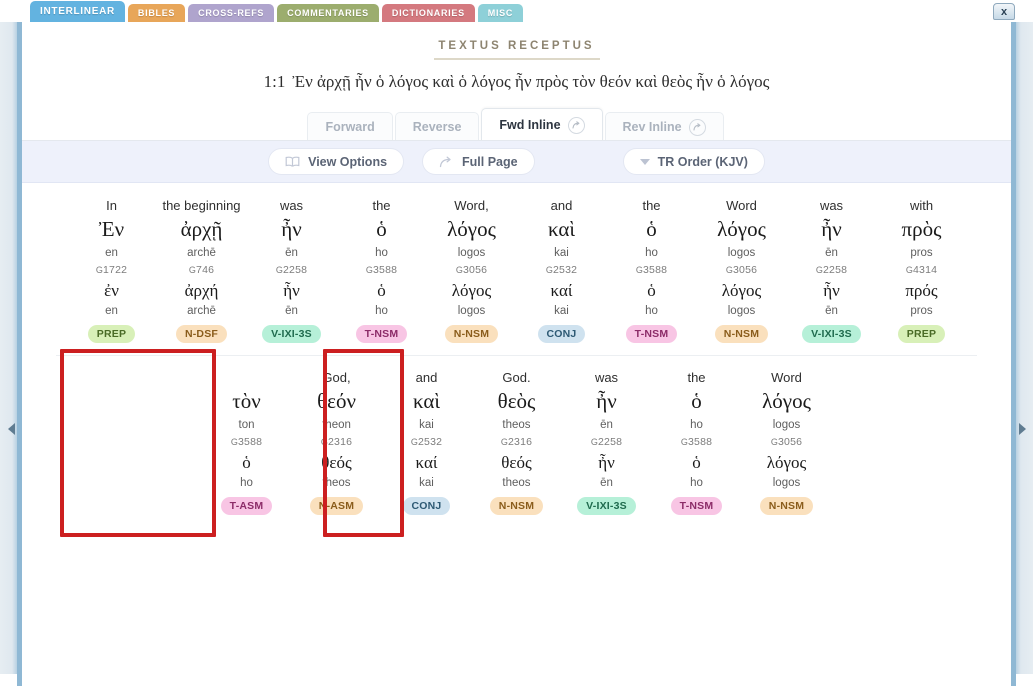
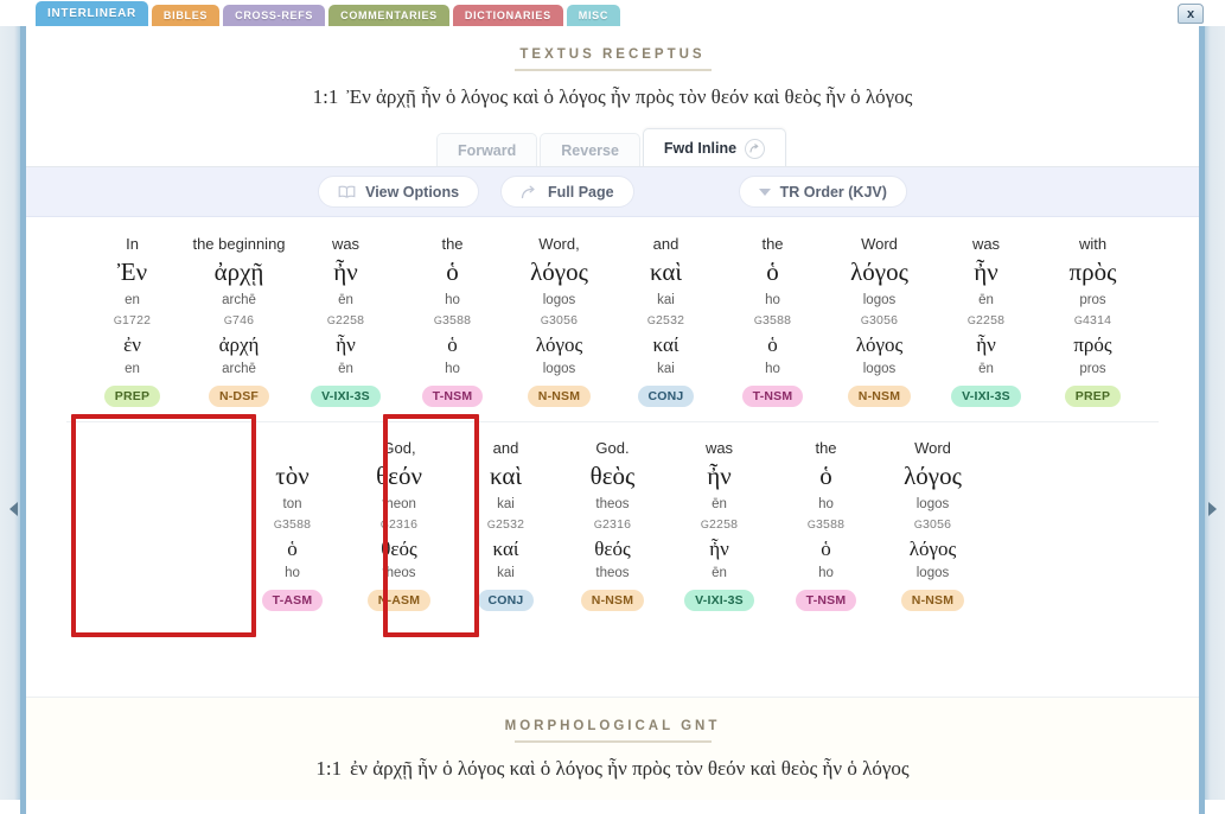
  INTERLINEAR
  BIBLES
  CROSS-REFS
  COMMENTARIES
  DICTIONARIES
  MISC
  x
  TEXTUS RECEPTUS
  1:1 Ἐν ἀρχῇ ἦν ὁ λόγος καὶ ὁ λόγος ἦν πρὸς τὸν θεόν καὶ θεὸς ἦν ὁ λόγος
  Forward
  Reverse
  Fwd Inline
- Rev Inline
  View Options
  Full Page
  TR Order (KJV)
  In
  Ἐν
  en
  G1722
  ἐν
  en
  PREP
  the beginning
  ἀρχῇ
  archē
  G746
  ἀρχή
  archē
  N-DSF
  was
  ἦν
  ēn
  G2258
  ἦν
  ēn
  V-IXI-3S
  the
  ὁ
  ho
  G3588
  ὁ
  ho
  T-NSM
  Word,
  λόγος
  logos
  G3056
  λόγος
  logos
  N-NSM
  and
  καὶ
  kai
  G2532
  καί
  kai
  CONJ
  the
  ὁ
  ho
  G3588
  ὁ
  ho
  T-NSM
  Word
  λόγος
  logos
  G3056
  λόγος
  logos
  N-NSM
  was
  ἦν
  ēn
  G2258
  ἦν
  ēn
  V-IXI-3S
  with
  πρὸς
  pros
  G4314
  πρός
  pros
  PREP
  τὸν
  ton
  G3588
  ὁ
  ho
  T-ASM
  God,
  θεόν
  theon
  G2316
  θεός
  theos
  N-ASM
  and
  καὶ
  kai
  G2532
  καί
  kai
  CONJ
  God.
  θεὸς
  theos
  G2316
  θεός
  theos
  N-NSM
  was
  ἦν
  ēn
  G2258
  ἦν
  ēn
  V-IXI-3S
  the
  ὁ
  ho
  G3588
  ὁ
  ho
  T-NSM
  Word
  λόγος
  logos
  G3056
  λόγος
  logos
  N-NSM
+ MORPHOLOGICAL GNT
+ 1:1 ἐν ἀρχῇ ἦν ὁ λόγος καὶ ὁ λόγος ἦν πρὸς τὸν θεόν καὶ θεὸς ἦν ὁ λόγος
